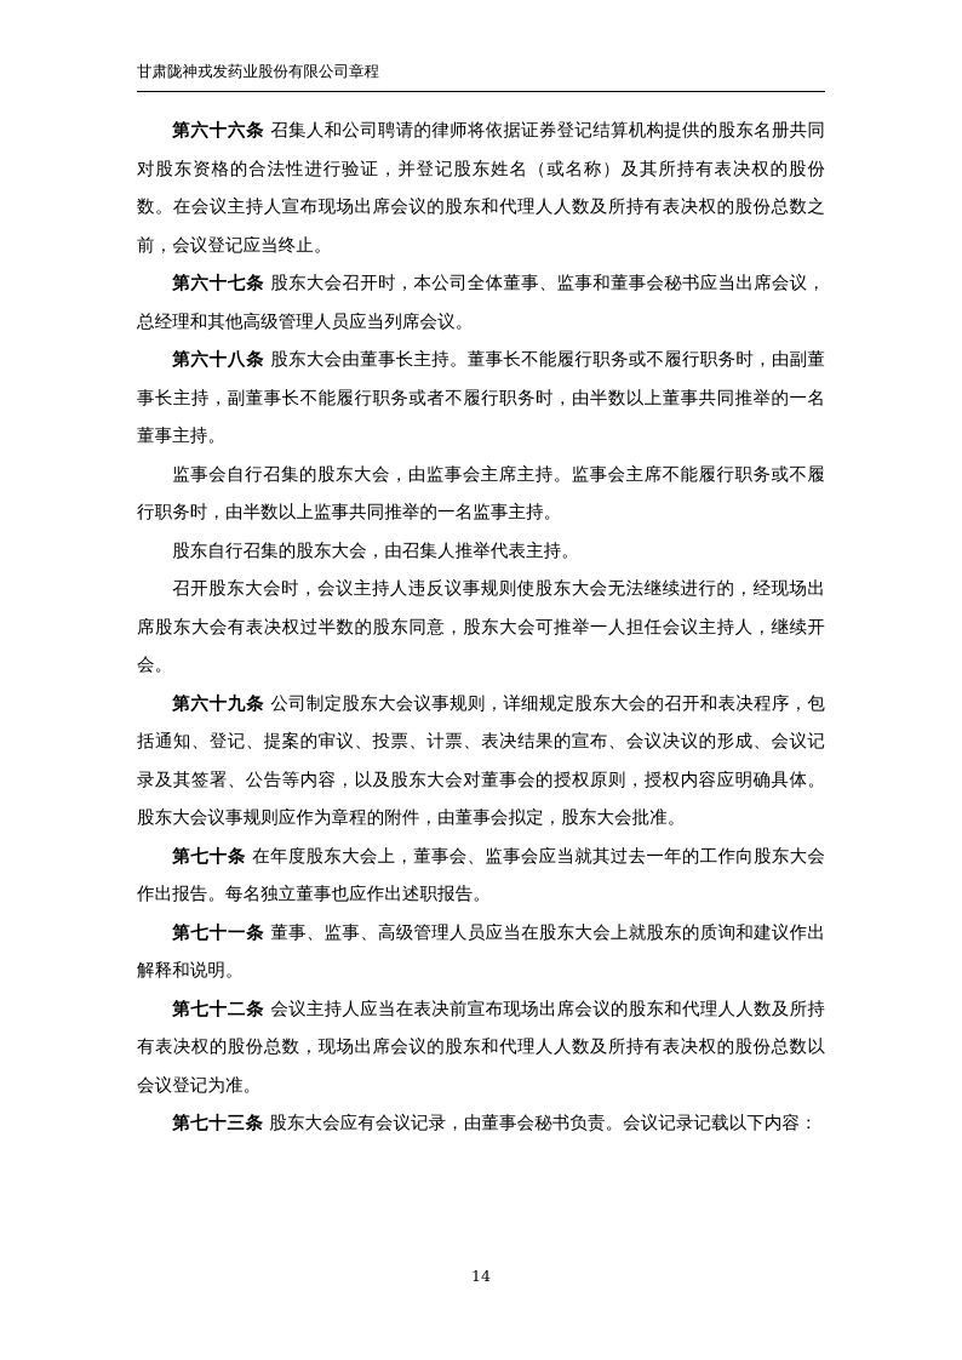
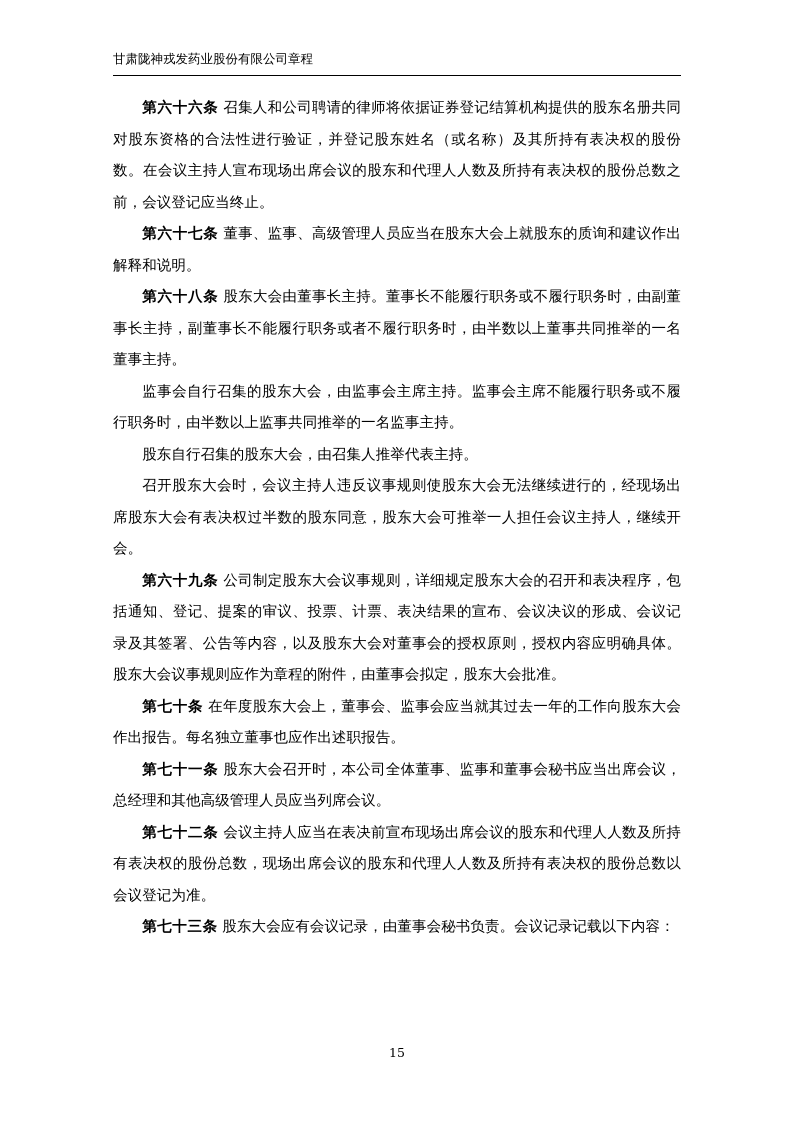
  甘肃陇神戎发药业股份有限公司章程
  第六十六条 召集人和公司聘请的律师将依据证券登记结算机构提供的股东名册共同对股东资格的合法性进行验证，并登记股东姓名（或名称）及其所持有表决权的股份数。在会议主持人宣布现场出席会议的股东和代理人人数及所持有表决权的股份总数之前，会议登记应当终止。
- 第六十七条 股东大会召开时，本公司全体董事、监事和董事会秘书应当出席会议，总经理和其他高级管理人员应当列席会议。
+ 第六十七条 董事、监事、高级管理人员应当在股东大会上就股东的质询和建议作出解释和说明。
  第六十八条 股东大会由董事长主持。董事长不能履行职务或不履行职务时，由副董事长主持，副董事长不能履行职务或者不履行职务时，由半数以上董事共同推举的一名董事主持。
  监事会自行召集的股东大会，由监事会主席主持。监事会主席不能履行职务或不履行职务时，由半数以上监事共同推举的一名监事主持。
  股东自行召集的股东大会，由召集人推举代表主持。
  召开股东大会时，会议主持人违反议事规则使股东大会无法继续进行的，经现场出席股东大会有表决权过半数的股东同意，股东大会可推举一人担任会议主持人，继续开会。
  第六十九条 公司制定股东大会议事规则，详细规定股东大会的召开和表决程序，包括通知、登记、提案的审议、投票、计票、表决结果的宣布、会议决议的形成、会议记录及其签署、公告等内容，以及股东大会对董事会的授权原则，授权内容应明确具体。股东大会议事规则应作为章程的附件，由董事会拟定，股东大会批准。
  第七十条 在年度股东大会上，董事会、监事会应当就其过去一年的工作向股东大会作出报告。每名独立董事也应作出述职报告。
- 第七十一条 董事、监事、高级管理人员应当在股东大会上就股东的质询和建议作出解释和说明。
+ 第七十一条 股东大会召开时，本公司全体董事、监事和董事会秘书应当出席会议，总经理和其他高级管理人员应当列席会议。
  第七十二条 会议主持人应当在表决前宣布现场出席会议的股东和代理人人数及所持有表决权的股份总数，现场出席会议的股东和代理人人数及所持有表决权的股份总数以会议登记为准。
  第七十三条 股东大会应有会议记录，由董事会秘书负责。会议记录记载以下内容：
- 14
+ 15
